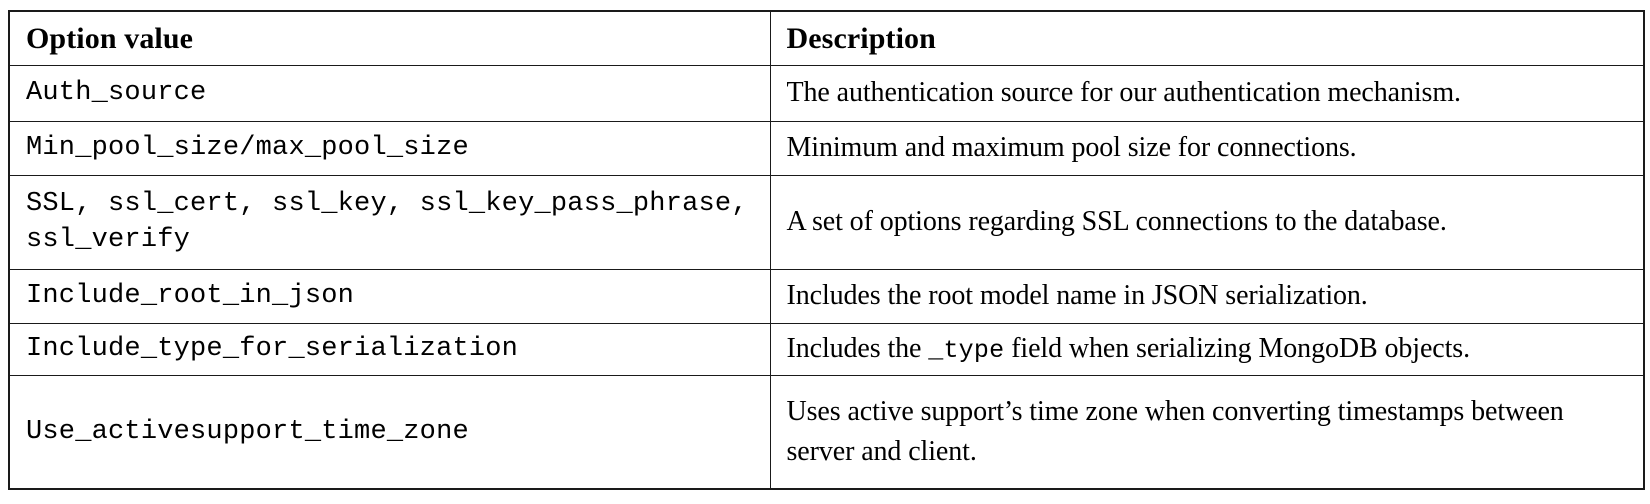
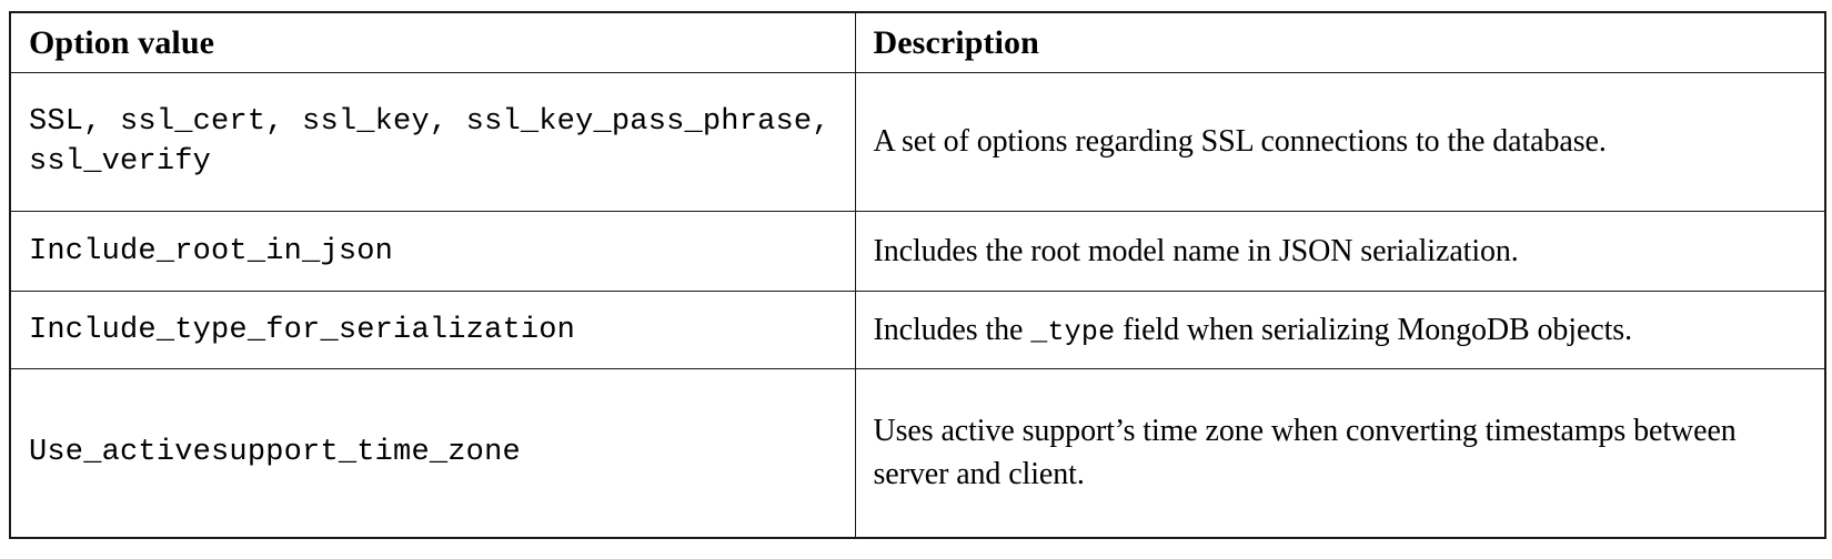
  Option value	Description
- Auth_source	The authentication source for our authentication mechanism.
- Min_pool_size/max_pool_size	Minimum and maximum pool size for connections.
  SSL, ssl_cert, ssl_key, ssl_key_pass_phrase, ssl_verify	A set of options regarding SSL connections to the database.
  Include_root_in_json	Includes the root model name in JSON serialization.
  Include_type_for_serialization	Includes the _type field when serializing MongoDB objects.
  Use_activesupport_time_zone	Uses active support’s time zone when converting timestamps between server and client.
